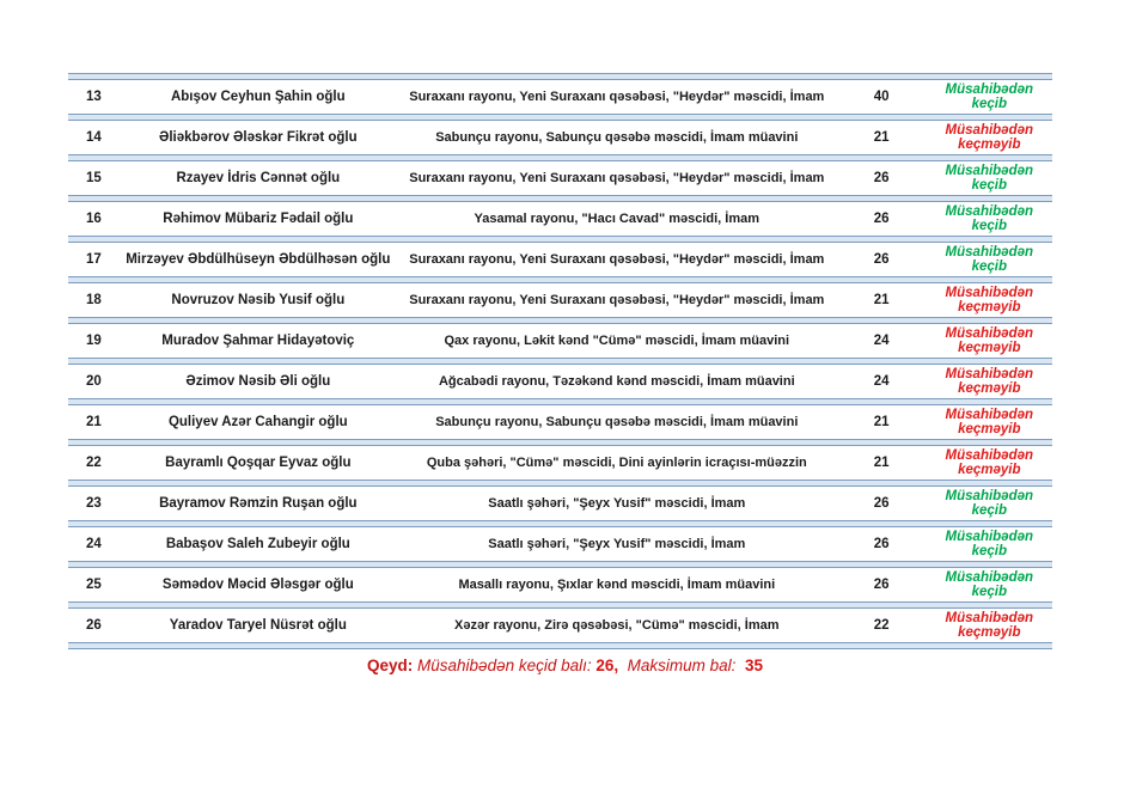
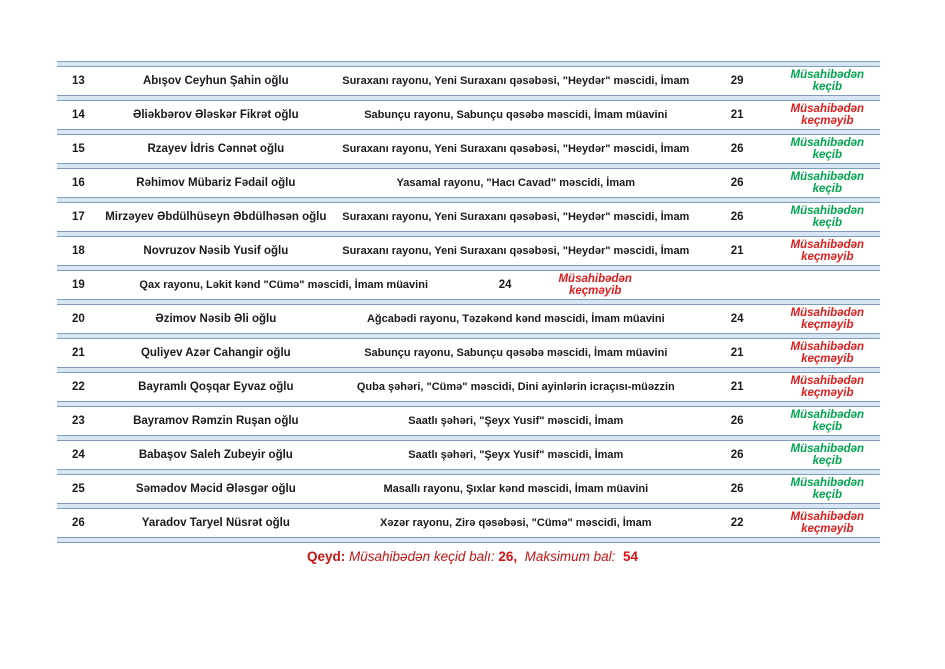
  13
  Abışov Ceyhun Şahin oğlu
  Suraxanı rayonu, Yeni Suraxanı qəsəbəsi, "Heydər" məscidi, İmam
- 40
+ 29
  Müsahibədən
  keçib
  14
  Əliəkbərov Ələskər Fikrət oğlu
  Sabunçu rayonu, Sabunçu qəsəbə məscidi, İmam müavini
  21
  Müsahibədən
  keçməyib
  15
  Rzayev İdris Cənnət oğlu
  Suraxanı rayonu, Yeni Suraxanı qəsəbəsi, "Heydər" məscidi, İmam
  26
  Müsahibədən
  keçib
  16
  Rəhimov Mübariz Fədail oğlu
  Yasamal rayonu, "Hacı Cavad" məscidi, İmam
  26
  Müsahibədən
  keçib
  17
  Mirzəyev Əbdülhüseyn Əbdülhəsən oğlu
  Suraxanı rayonu, Yeni Suraxanı qəsəbəsi, "Heydər" məscidi, İmam
  26
  Müsahibədən
  keçib
  18
  Novruzov Nəsib Yusif oğlu
  Suraxanı rayonu, Yeni Suraxanı qəsəbəsi, "Heydər" məscidi, İmam
  21
  Müsahibədən
  keçməyib
  19
- Muradov Şahmar Hidayətoviç
  Qax rayonu, Ləkit kənd "Cümə" məscidi, İmam müavini
  24
  Müsahibədən
  keçməyib
  20
  Əzimov Nəsib Əli oğlu
  Ağcabədi rayonu, Təzəkənd kənd məscidi, İmam müavini
  24
  Müsahibədən
  keçməyib
  21
  Quliyev Azər Cahangir oğlu
  Sabunçu rayonu, Sabunçu qəsəbə məscidi, İmam müavini
  21
  Müsahibədən
  keçməyib
  22
  Bayramlı Qoşqar Eyvaz oğlu
  Quba şəhəri, "Cümə" məscidi, Dini ayinlərin icraçısı-müəzzin
  21
  Müsahibədən
  keçməyib
  23
  Bayramov Rəmzin Ruşan oğlu
  Saatlı şəhəri, "Şeyx Yusif" məscidi, İmam
  26
  Müsahibədən
  keçib
  24
  Babaşov Saleh Zubeyir oğlu
  Saatlı şəhəri, "Şeyx Yusif" məscidi, İmam
  26
  Müsahibədən
  keçib
  25
  Səmədov Məcid Ələsgər oğlu
  Masallı rayonu, Şıxlar kənd məscidi, İmam müavini
  26
  Müsahibədən
  keçib
  26
  Yaradov Taryel Nüsrət oğlu
  Xəzər rayonu, Zirə qəsəbəsi, "Cümə" məscidi, İmam
  22
  Müsahibədən
  keçməyib
- Qeyd: Müsahibədən keçid balı: 26, Maksimum bal: 35
+ Qeyd: Müsahibədən keçid balı: 26, Maksimum bal: 54
